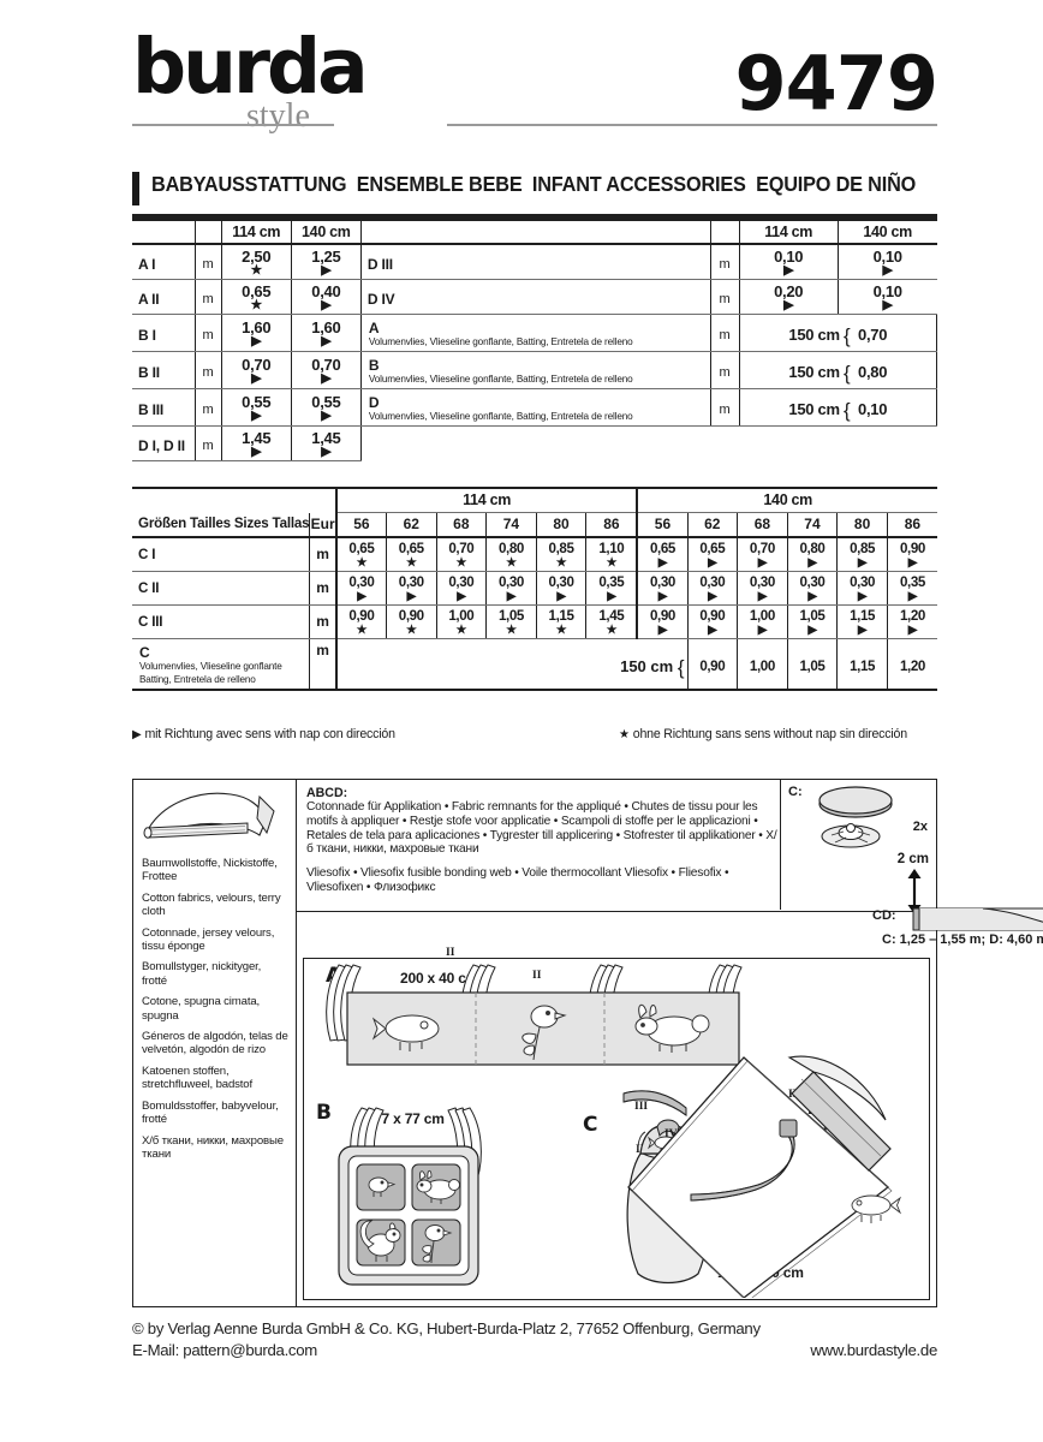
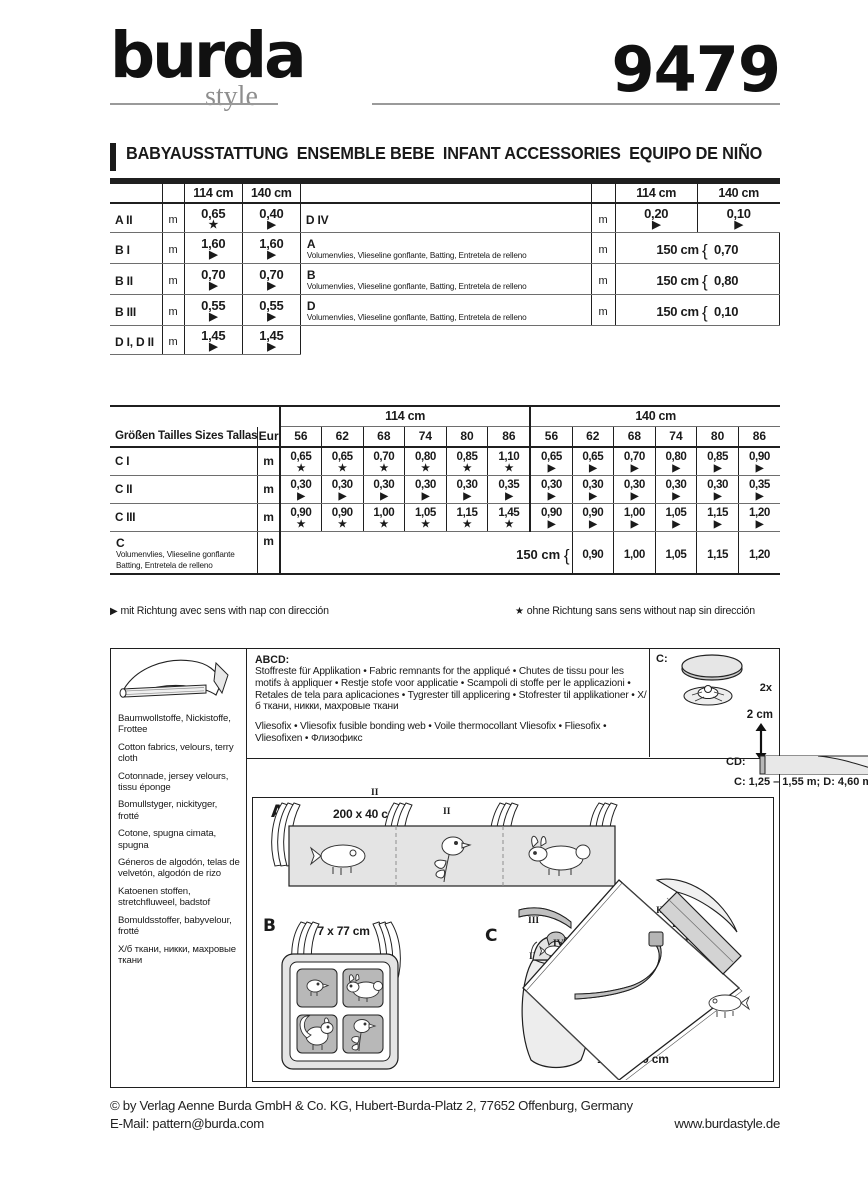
  burda
  style
  9479
  BABYAUSSTATTUNG ENSEMBLE BEBE INFANT ACCESSORIES EQUIPO DE NIÑO
  		114 cm	140 cm			114 cm	140 cm
- A I	m	2,50★	1,25▶	D III	m	0,10▶	0,10▶
  A II	m	0,65★	0,40▶	D IV	m	0,20▶	0,10▶
  B I	m	1,60▶	1,60▶	A Volumenvlies, Vlieseline gonflante, Batting, Entretela de relleno	m	150 cm { 0,70
  B II	m	0,70▶	0,70▶	B Volumenvlies, Vlieseline gonflante, Batting, Entretela de relleno	m	150 cm { 0,80
  B III	m	0,55▶	0,55▶	D Volumenvlies, Vlieseline gonflante, Batting, Entretela de relleno	m	150 cm { 0,10
  D I, D II	m	1,45▶	1,45▶
  		114 cm	140 cm
  Größen Tailles Sizes Tallas	Eur	56	62	68	74	80	86	56	62	68	74	80	86
  C I	m	0,65★	0,65★	0,70★	0,80★	0,85★	1,10★	0,65▶	0,65▶	0,70▶	0,80▶	0,85▶	0,90▶
  C II	m	0,30▶	0,30▶	0,30▶	0,30▶	0,30▶	0,35▶	0,30▶	0,30▶	0,30▶	0,30▶	0,30▶	0,35▶
  C III	m	0,90★	0,90★	1,00★	1,05★	1,15★	1,45★	0,90▶	0,90▶	1,00▶	1,05▶	1,15▶	1,20▶
  C Volumenvlies, Vlieseline gonflante Batting, Entretela de relleno	m	150 cm {	0,90	1,00	1,05	1,15	1,20
  ▶ mit Richtung avec sens with nap con dirección
  ★ ohne Richtung sans sens without nap sin dirección
  Baumwollstoffe, Nickistoffe, Frottee
  Cotton fabrics, velours, terry cloth
  Cotonnade, jersey velours, tissu éponge
  Bomullstyger, nickityger, frotté
  Cotone, spugna cimata, spugna
  Géneros de algodón, telas de velvetón, algodón de rizo
  Katoenen stoffen, stretchfluweel, badstof
  Bomuldsstoffer, babyvelour, frotté
  Х/б ткани, никки, махровые ткани
  ABCD:
- Cotonnade für Applikation • Fabric remnants for the appliqué • Chutes de tissu pour les motifs à appliquer • Restje stofe voor applicatie • Scampoli di stoffe per le applicazioni • Retales de tela para aplicaciones • Tygrester till applicering • Stofrester til applikationer • Х/б ткани, никки, махровые ткани
+ Stoffreste für Applikation • Fabric remnants for the appliqué • Chutes de tissu pour les motifs à appliquer • Restje stofe voor applicatie • Scampoli di stoffe per le applicazioni • Retales de tela para aplicaciones • Tygrester till applicering • Stofrester til applikationer • Х/б ткани, никки, махровые ткани
  Vliesofix • Vliesofix fusible bonding web • Voile thermocollant Vliesofix • Fliesofix • Vliesofixen • Флизофикс
  C:
  2x
  2 cm
  CD:
  C: 1,25 – 1,55 m; D: 4,60 m
  200 x 40 c
  II
  B
  7 x 77 cm
  C
  III
  II
  IV
  © by Verlag Aenne Burda GmbH & Co. KG, Hubert-Burda-Platz 2, 77652 Offenburg, Germany
  E-Mail: pattern@burda.com
  www.burdastyle.de
